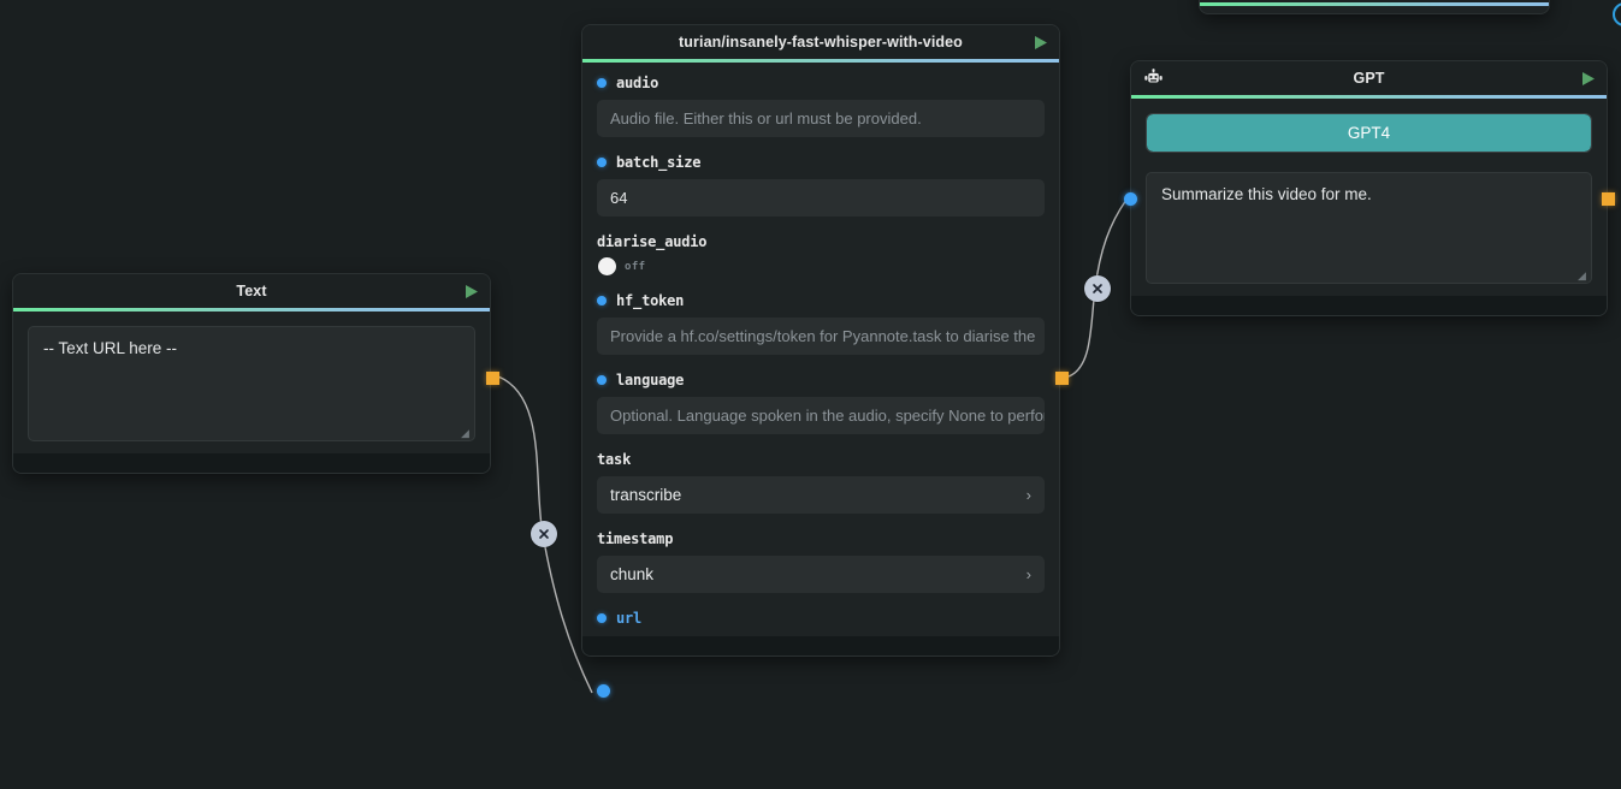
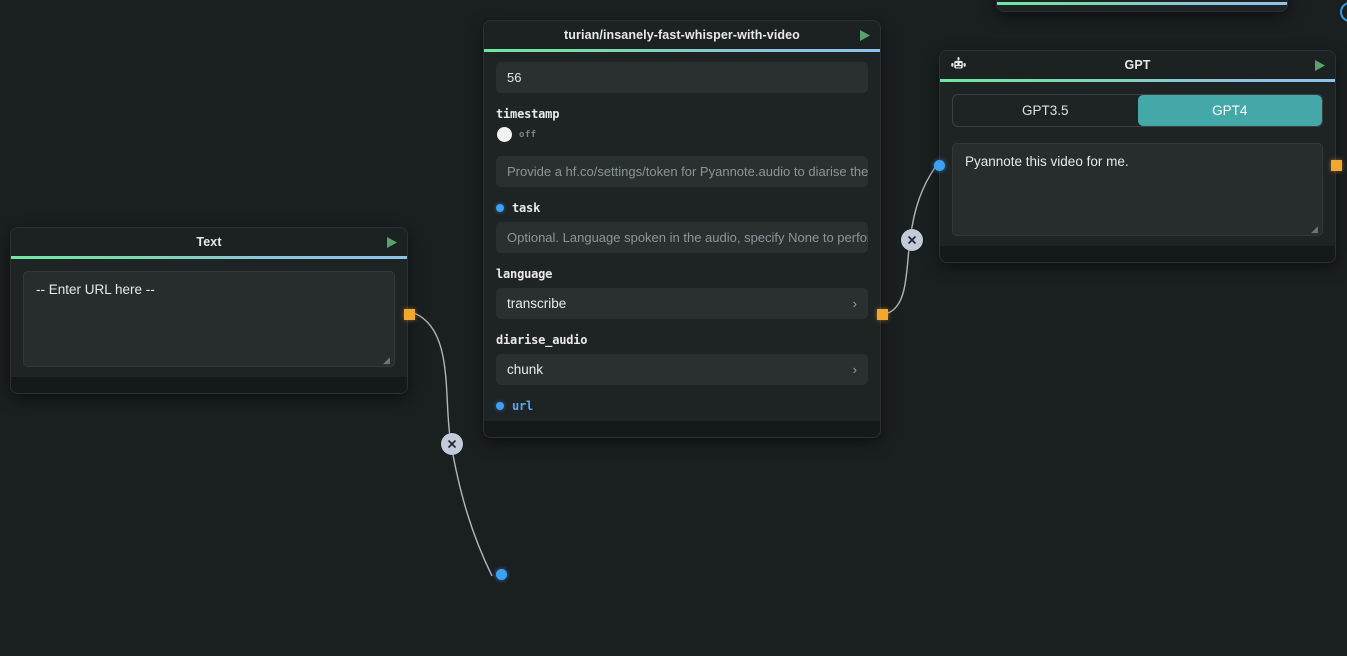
  Text
- -- Text URL here --
+ -- Enter URL here --
  ◢
  turian/insanely-fast-whisper-with-video
- audio
- Audio file. Either this or url must be provided.
- batch_size
- 64
+ 56
- diarise_audio
+ timestamp
  off
- hf_token
- Provide a hf.co/settings/token for Pyannote.task to diarise the
+ Provide a hf.co/settings/token for Pyannote.audio to diarise the
- language
+ task
  Optional. Language spoken in the audio, specify None to perfo
- task
+ language
  transcribe
  ›
- timestamp
+ diarise_audio
  chunk
  ›
  url
  GPT
+ GPT3.5
  GPT4
- Summarize this video for me.
+ Pyannote this video for me.
  ◢
